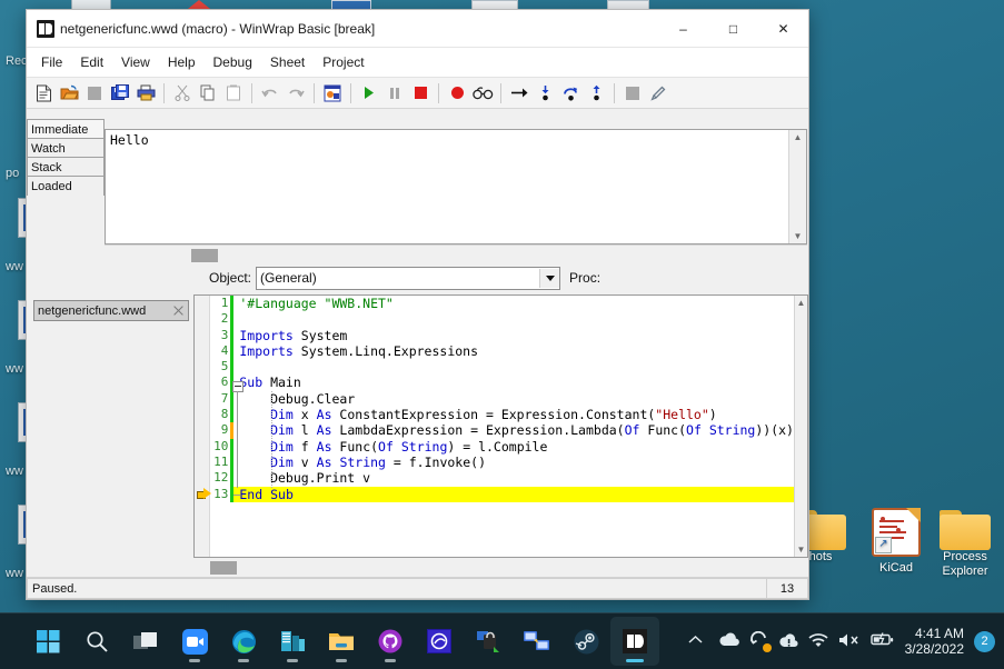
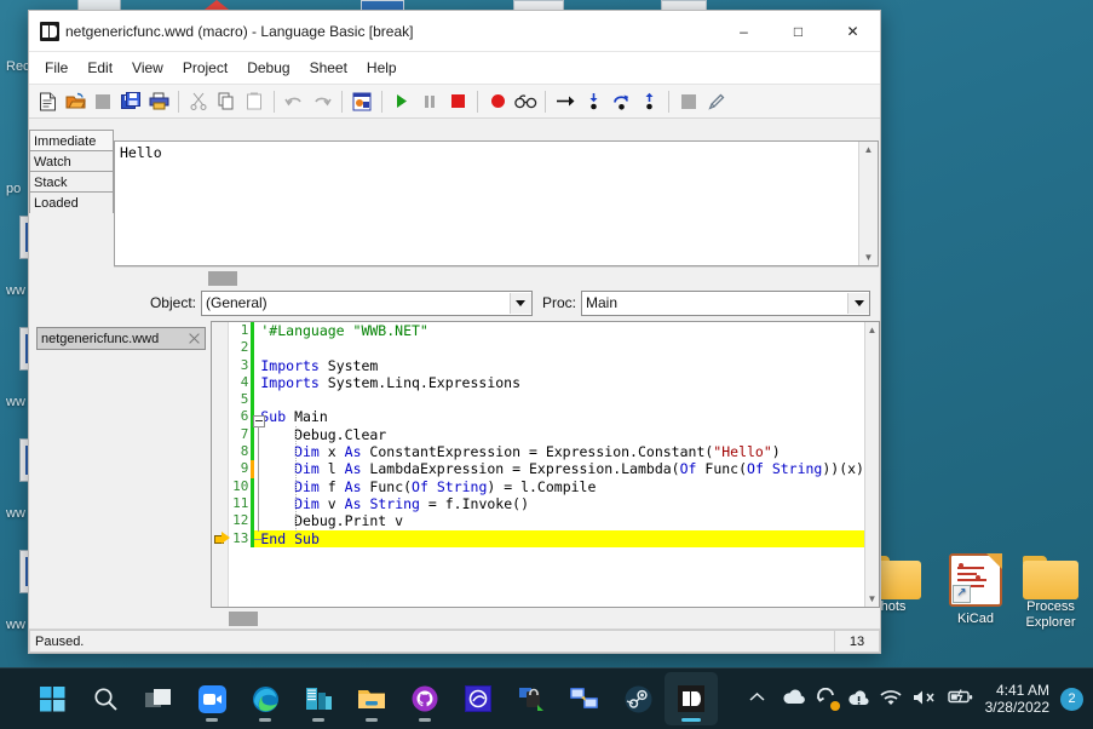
  Rec
  po
  ww
  ww
  ww
  ww
  hots
  ↗
  KiCad
  Process
  Explorer
- netgenericfunc.wwd (macro) - WinWrap Basic [break]
+ netgenericfunc.wwd (macro) - Language Basic [break]
  –
  □
  ✕
  File
  Edit
  View
- Help
+ Project
  Debug
  Sheet
- Project
+ Help
  Immediate
  Watch
  Stack
  Loaded
  Hello
  ▲
  ▼
  Object:
  (General)
  Proc:
+ Main
  netgenericfunc.wwd
  1
  2
  3
  4
  5
  6
  7
  8
  9
  10
  11
  12
  13
  '#Language "WWB.NET"
  Imports System
  Imports System.Linq.Expressions
  ub Main
  Debug.Clear
  Dim x As ConstantExpression = Expression.Constant("Hello")
  Dim l As LambdaExpression = Expression.Lambda(Of Func(Of String))(x)
  Dim f As Func(Of String) = l.Compile
  Dim v As String = f.Invoke()
  Debug.Print v
  End Sub
  ▲
  ▼
  Paused.
  13
  4:41 AM
  3/28/2022
  2
